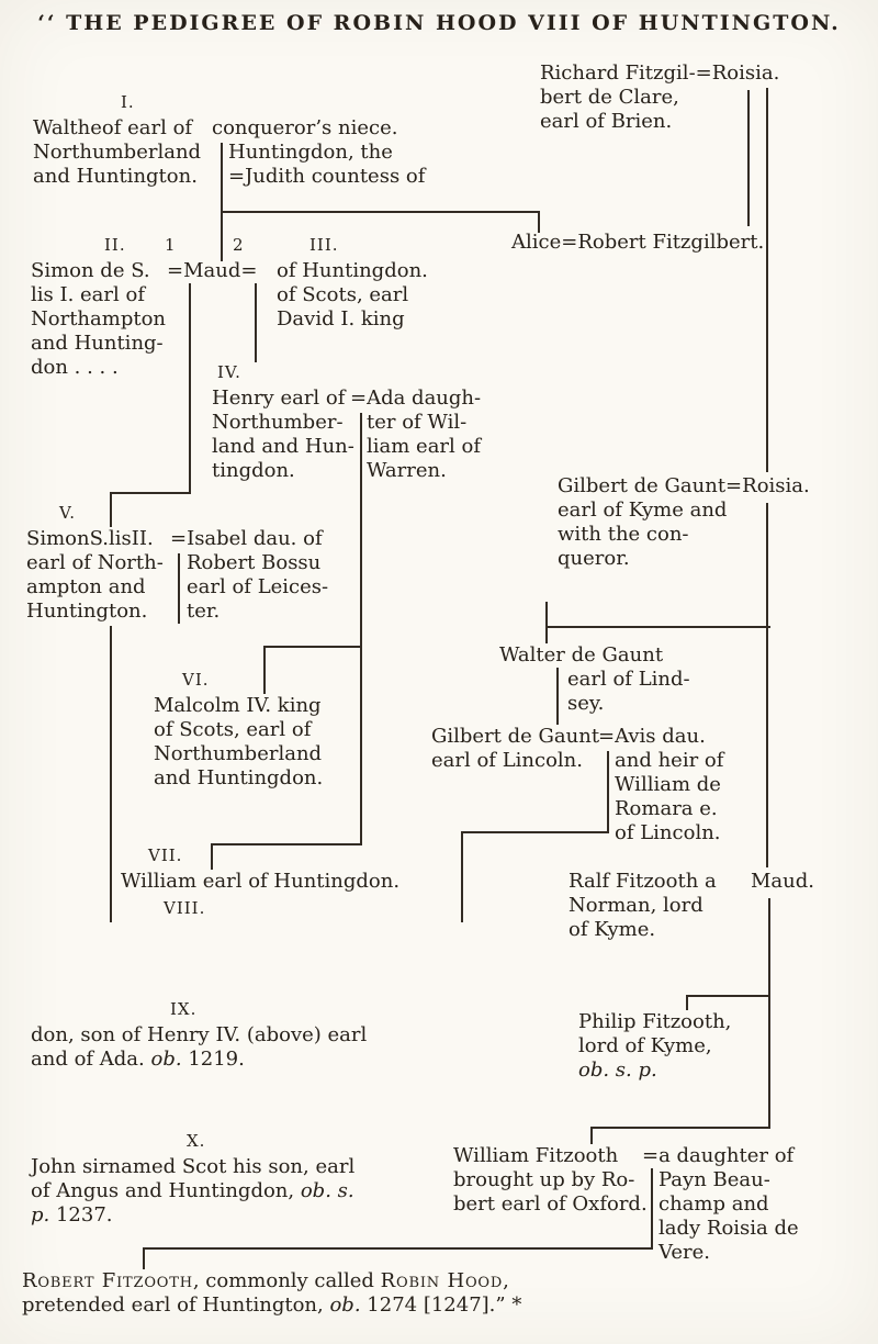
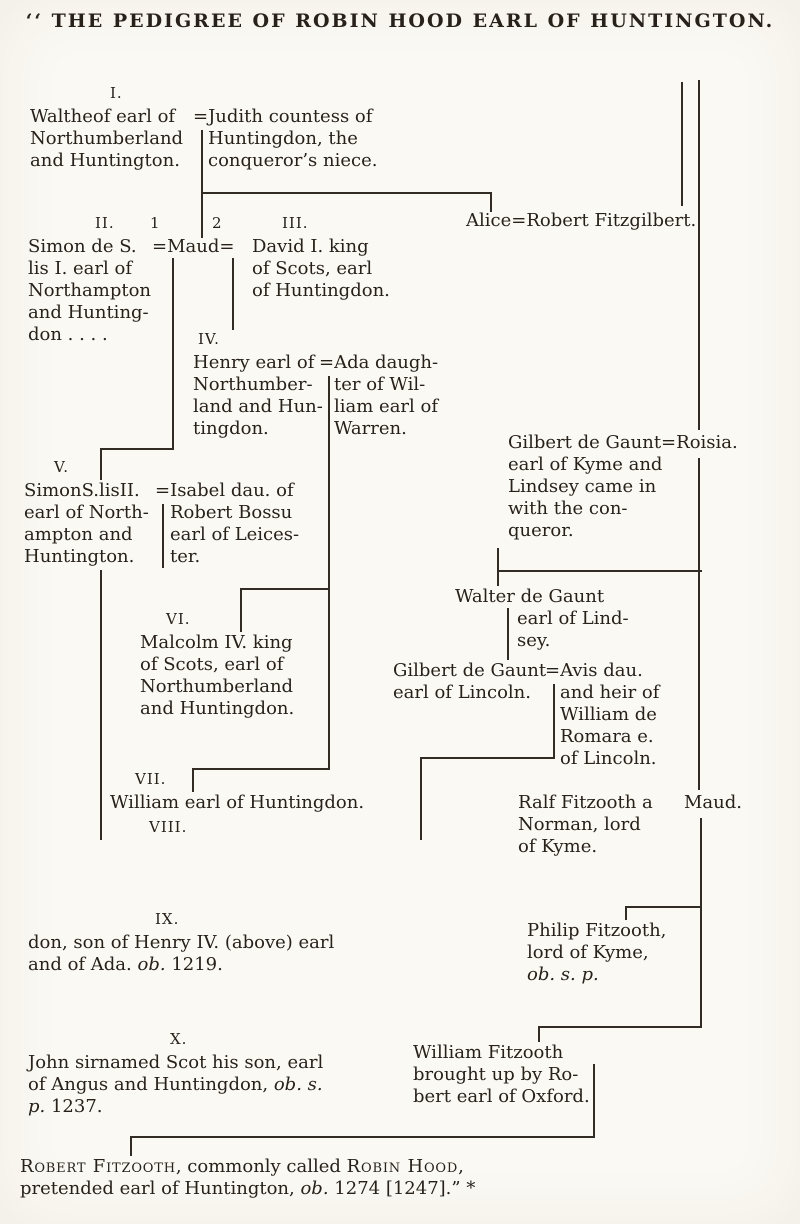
- ‘‘ THE PEDIGREE OF ROBIN HOOD VIII OF HUNTINGTON.
+ ‘‘ THE PEDIGREE OF ROBIN HOOD EARL OF HUNTINGTON.
  I.
  II.
  1
  2
  III.
  IV.
  V.
  VI.
  VII.
  VIII.
  IX.
  X.
- Richard Fitzgil-=Roisia.
- bert de Clare,
- earl of Brien.
  Waltheof earl of
  Northumberland
  and Huntington.
- conqueror’s niece.
+ =Judith countess of
  Huntingdon, the
- =Judith countess of
+ conqueror’s niece.
  Simon de S.
  lis I. earl of
  Northampton
  and Hunting-
  don . . . .
  =Maud=
- of Huntingdon.
+ David I. king
  of Scots, earl
- David I. king
+ of Huntingdon.
  Alice=Robert Fitzgilbert.
  Henry earl of
  Northumber-
  land and Hun-
  tingdon.
  =Ada daugh-
  ter of Wil-
  liam earl of
  Warren.
  SimonS.lisII.
  earl of North-
  ampton and
  Huntington.
  =Isabel dau. of
  Robert Bossu
  earl of Leices-
  ter.
  Gilbert de Gaunt=Roisia.
  earl of Kyme and
+ Lindsey came in
  with the con-
  queror.
  Walter de Gaunt
  earl of Lind-
  sey.
  Malcolm IV. king
  of Scots, earl of
  Northumberland
  and Huntingdon.
  Gilbert de Gaunt
  earl of Lincoln.
  =Avis dau.
  and heir of
  William de
  Romara e.
  of Lincoln.
  William earl of Huntingdon.
  Ralf Fitzooth a
  Norman, lord
  of Kyme.
  Maud.
  don, son of Henry IV. (above) earl
  and of Ada. ob. 1219.
  Philip Fitzooth,
  lord of Kyme,
  ob. s. p.
  John sirnamed Scot his son, earl
  of Angus and Huntingdon, ob. s.
  p. 1237.
  William Fitzooth
  brought up by Ro-
  bert earl of Oxford.
- =a daughter of
- Payn Beau-
- champ and
- lady Roisia de
- Vere.
  Robert Fitzooth, commonly called Robin Hood,
  pretended earl of Huntington, ob. 1274 [1247].” *
